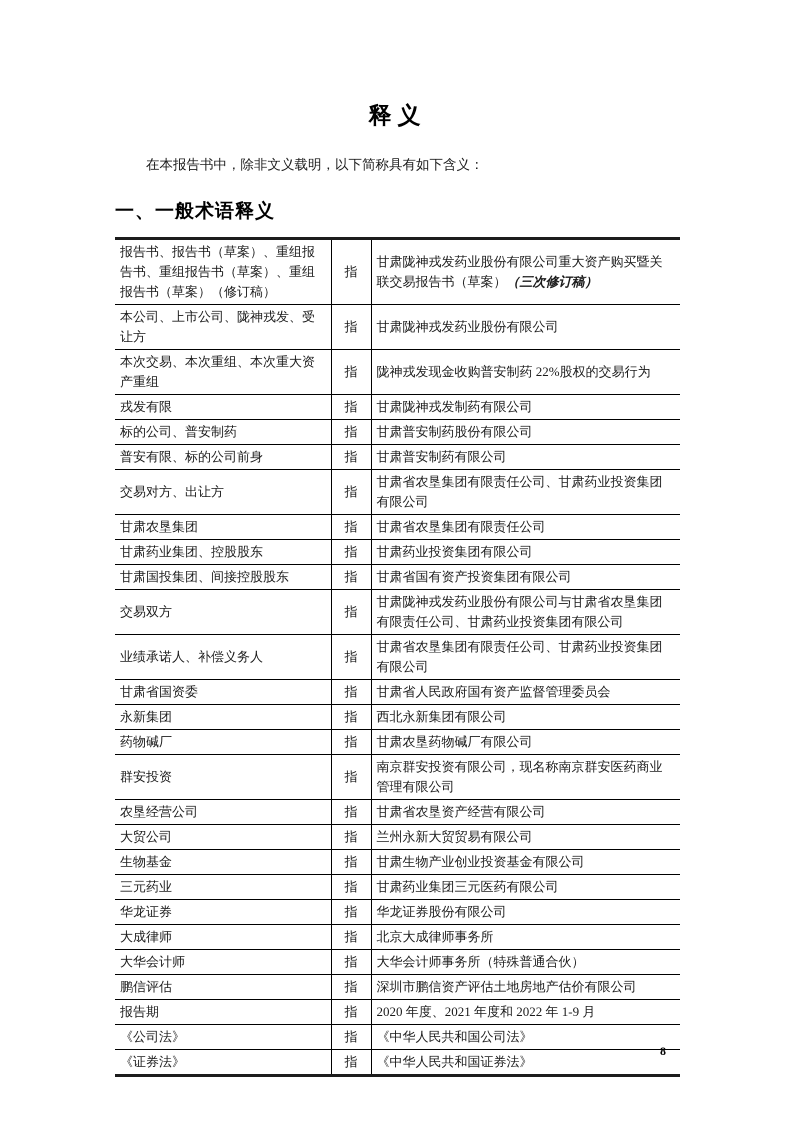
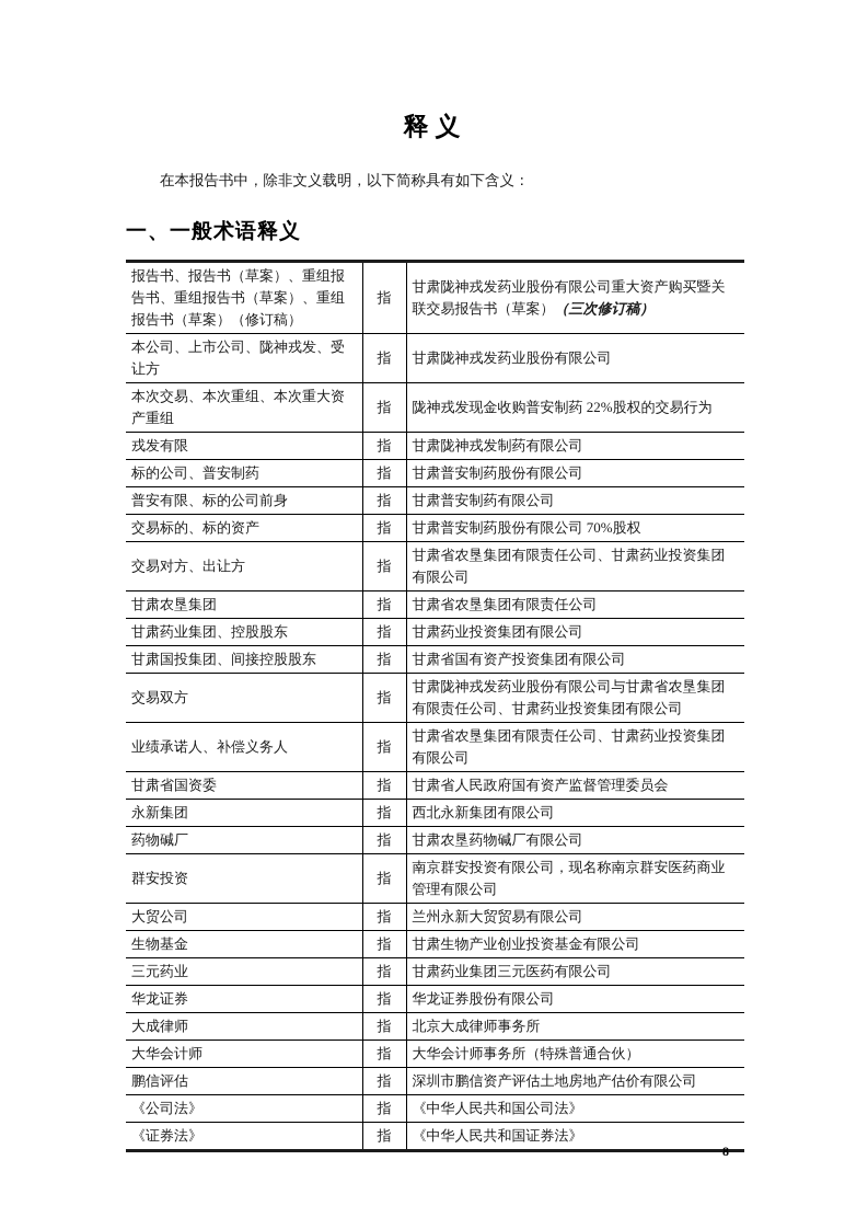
  释义
  在本报告书中，除非文义载明，以下简称具有如下含义：
  一、一般术语释义
  报告书、报告书（草案）、重组报告书、重组报告书（草案）、重组报告书（草案）（修订稿）	指	甘肃陇神戎发药业股份有限公司重大资产购买暨关联交易报告书（草案）（三次修订稿）
  本公司、上市公司、陇神戎发、受让方	指	甘肃陇神戎发药业股份有限公司
  本次交易、本次重组、本次重大资产重组	指	陇神戎发现金收购普安制药 22%股权的交易行为
  戎发有限	指	甘肃陇神戎发制药有限公司
  标的公司、普安制药	指	甘肃普安制药股份有限公司
  普安有限、标的公司前身	指	甘肃普安制药有限公司
+ 交易标的、标的资产	指	甘肃普安制药股份有限公司 70%股权
  交易对方、出让方	指	甘肃省农垦集团有限责任公司、甘肃药业投资集团有限公司
  甘肃农垦集团	指	甘肃省农垦集团有限责任公司
  甘肃药业集团、控股股东	指	甘肃药业投资集团有限公司
  甘肃国投集团、间接控股股东	指	甘肃省国有资产投资集团有限公司
  交易双方	指	甘肃陇神戎发药业股份有限公司与甘肃省农垦集团有限责任公司、甘肃药业投资集团有限公司
  业绩承诺人、补偿义务人	指	甘肃省农垦集团有限责任公司、甘肃药业投资集团有限公司
  甘肃省国资委	指	甘肃省人民政府国有资产监督管理委员会
  永新集团	指	西北永新集团有限公司
  药物碱厂	指	甘肃农垦药物碱厂有限公司
  群安投资	指	南京群安投资有限公司，现名称南京群安医药商业管理有限公司
- 农垦经营公司	指	甘肃省农垦资产经营有限公司
  大贸公司	指	兰州永新大贸贸易有限公司
  生物基金	指	甘肃生物产业创业投资基金有限公司
  三元药业	指	甘肃药业集团三元医药有限公司
  华龙证券	指	华龙证券股份有限公司
  大成律师	指	北京大成律师事务所
  大华会计师	指	大华会计师事务所（特殊普通合伙）
  鹏信评估	指	深圳市鹏信资产评估土地房地产估价有限公司
- 报告期	指	2020 年度、2021 年度和 2022 年 1-9 月
  《公司法》	指	《中华人民共和国公司法》
  《证券法》	指	《中华人民共和国证券法》
  8
